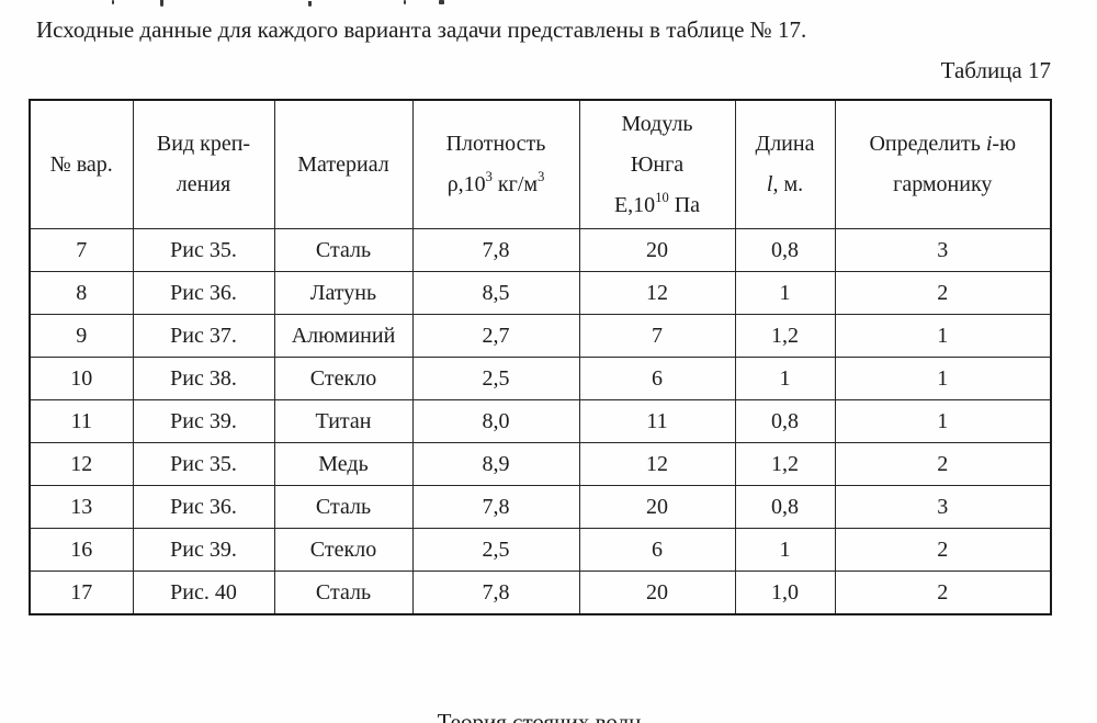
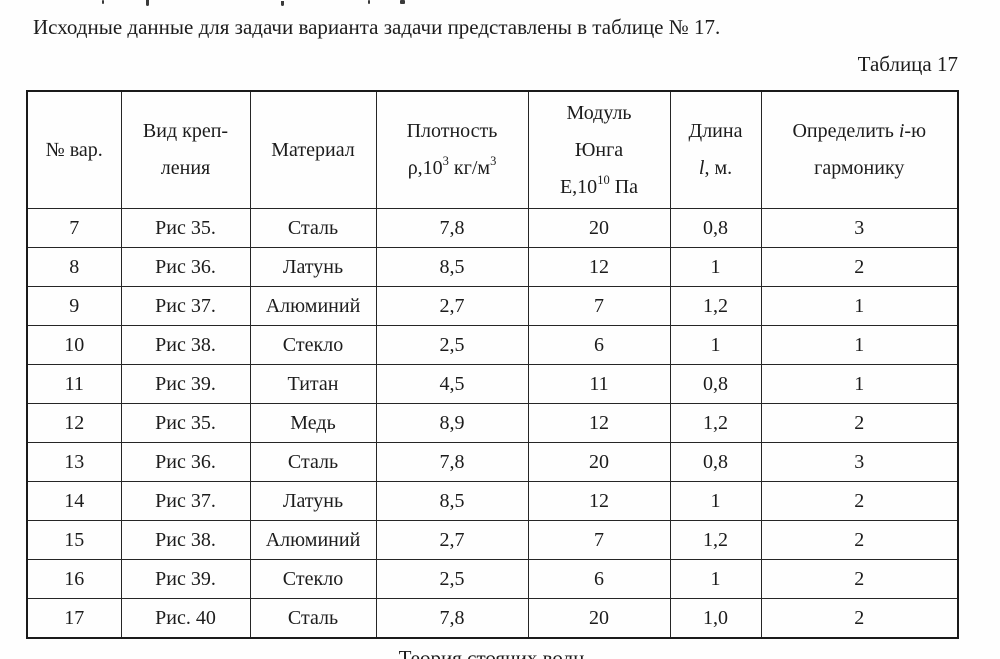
- Исходные данные для каждого варианта задачи представлены в таблице № 17.
+ Исходные данные для задачи варианта задачи представлены в таблице № 17.
  Таблица 17
  № вар.	Вид креп- ления	Материал	Плотность ρ,103 кг/м3	Модуль Юнга Е,1010 Па	Длина l, м.	Определить i-ю гармонику
  7	Рис 35.	Сталь	7,8	20	0,8	3
  8	Рис 36.	Латунь	8,5	12	1	2
  9	Рис 37.	Алюминий	2,7	7	1,2	1
  10	Рис 38.	Стекло	2,5	6	1	1
- 11	Рис 39.	Титан	8,0	11	0,8	1
+ 11	Рис 39.	Титан	4,5	11	0,8	1
  12	Рис 35.	Медь	8,9	12	1,2	2
  13	Рис 36.	Сталь	7,8	20	0,8	3
+ 14	Рис 37.	Латунь	8,5	12	1	2
+ 15	Рис 38.	Алюминий	2,7	7	1,2	2
  16	Рис 39.	Стекло	2,5	6	1	2
  17	Рис. 40	Сталь	7,8	20	1,0	2
  Теория стоячих волн
